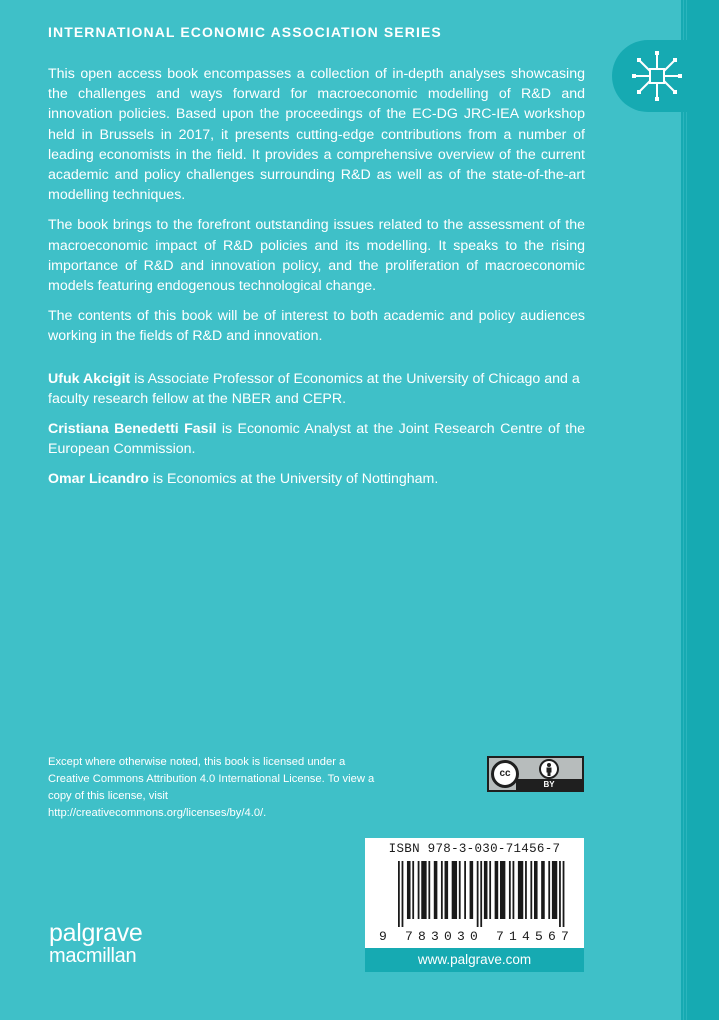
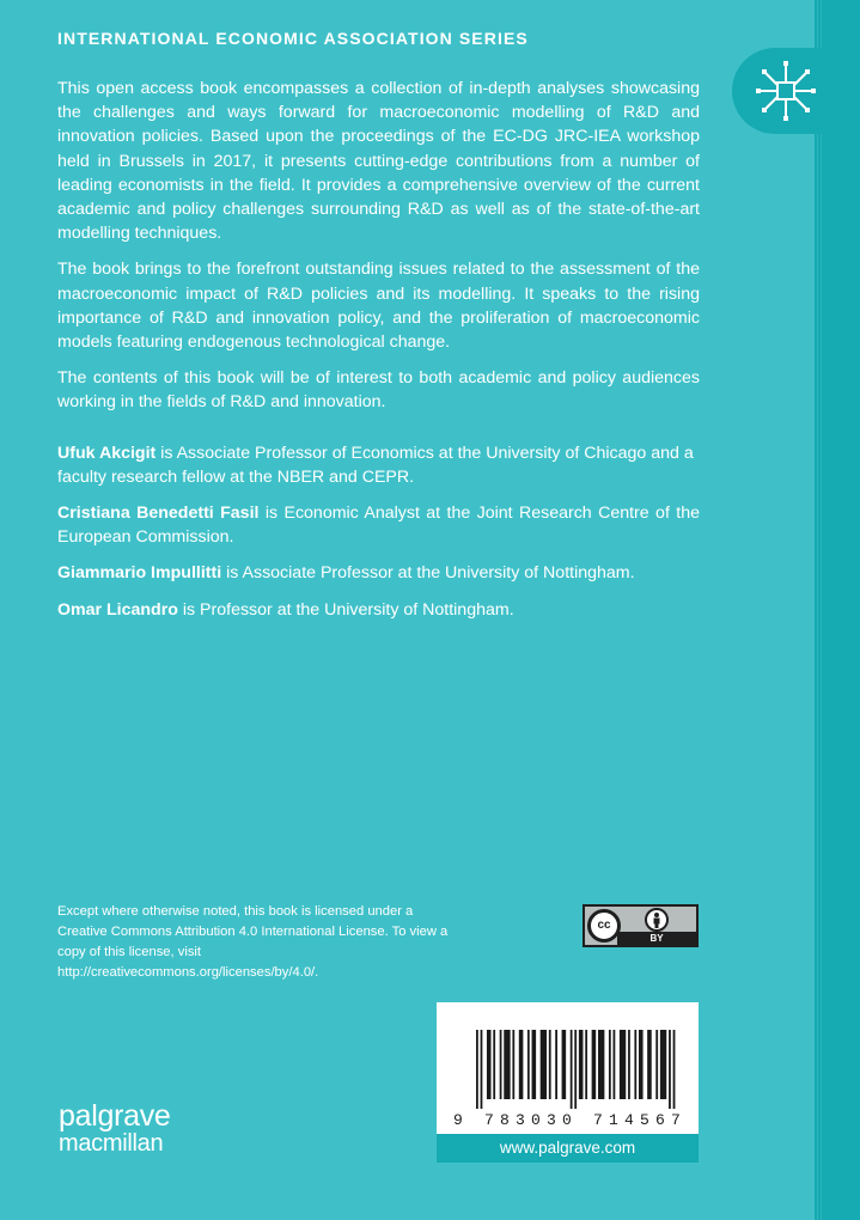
  INTERNATIONAL ECONOMIC ASSOCIATION SERIES
  This open access book encompasses a collection of in-depth analyses showcasing the challenges and ways forward for macroeconomic modelling of R&D and innovation policies. Based upon the proceedings of the EC-DG JRC-IEA workshop held in Brussels in 2017, it presents cutting-edge contributions from a number of leading economists in the field. It provides a comprehensive overview of the current academic and policy challenges surrounding R&D as well as of the state-of-the-art modelling techniques.
  The book brings to the forefront outstanding issues related to the assessment of the macroeconomic impact of R&D policies and its modelling. It speaks to the rising importance of R&D and innovation policy, and the proliferation of macroeconomic models featuring endogenous technological change.
  The contents of this book will be of interest to both academic and policy audiences working in the fields of R&D and innovation.
  Ufuk Akcigit is Associate Professor of Economics at the University of Chicago and a faculty research fellow at the NBER and CEPR.
  Cristiana Benedetti Fasil is Economic Analyst at the Joint Research Centre of the European Commission.
+ Giammario Impullitti is Associate Professor at the University of Nottingham.
- Omar Licandro is Economics at the University of Nottingham.
+ Omar Licandro is Professor at the University of Nottingham.
  Except where otherwise noted, this book is licensed under a Creative Commons Attribution 4.0 International License. To view a copy of this license, visit http://creativecommons.org/licenses/by/4.0/.
  cc
  BY
- ISBN 978-3-030-71456-7
  9 783030 714567
  www.palgrave.com
  palgrave
  macmillan
